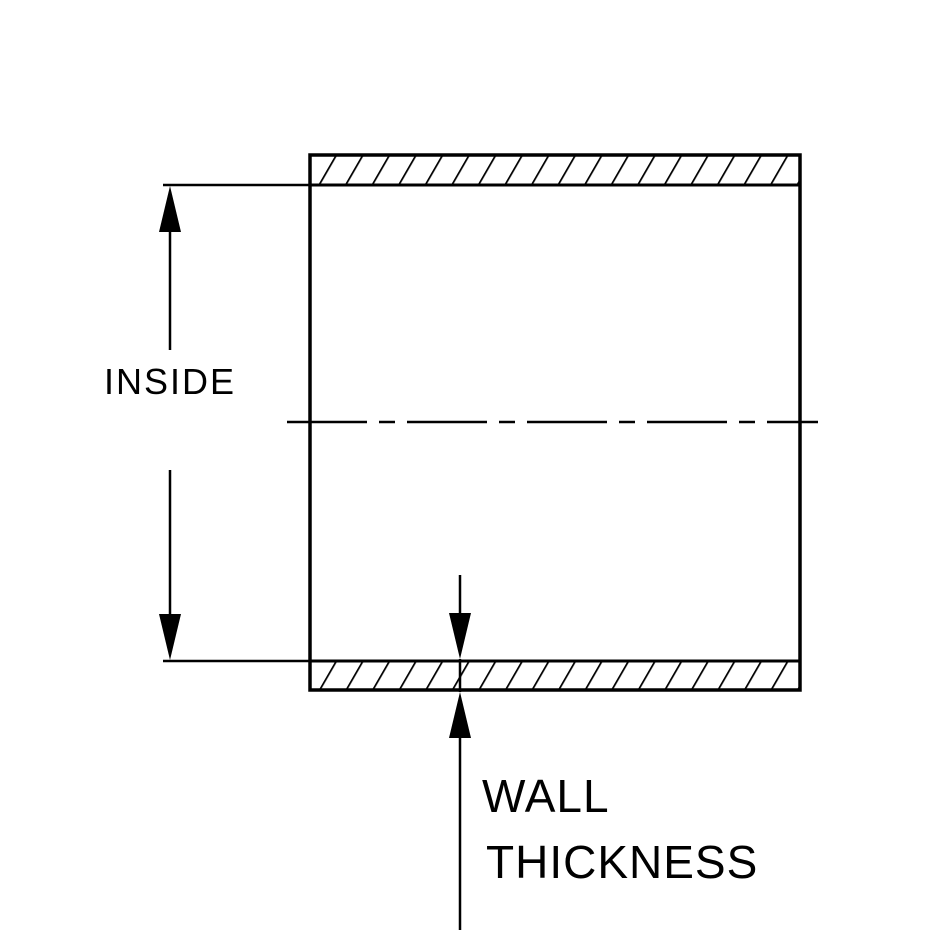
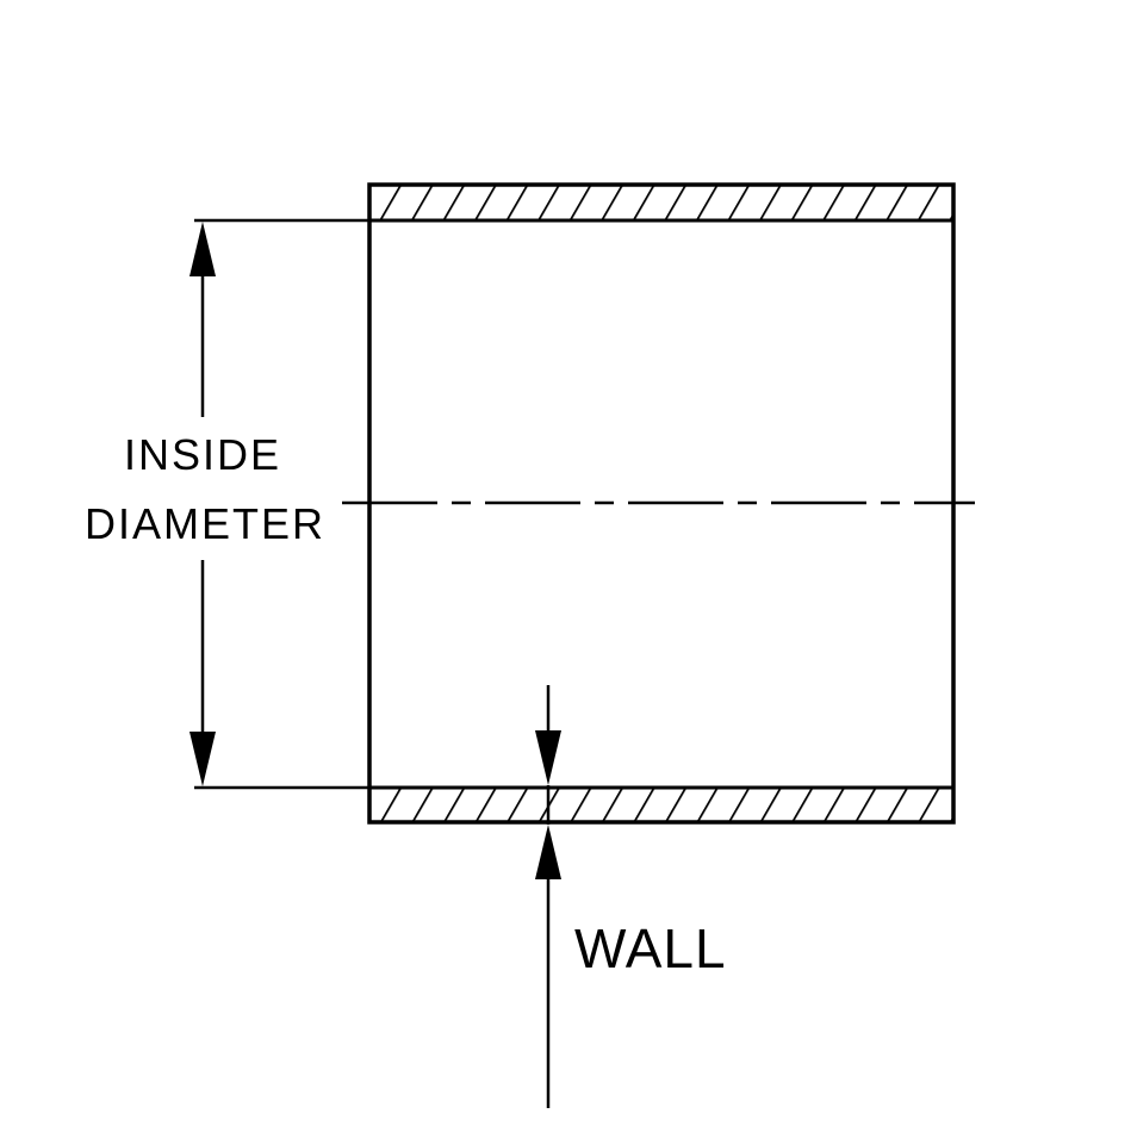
  INSIDE
+ DIAMETER
  WALL
- THICKNESS
